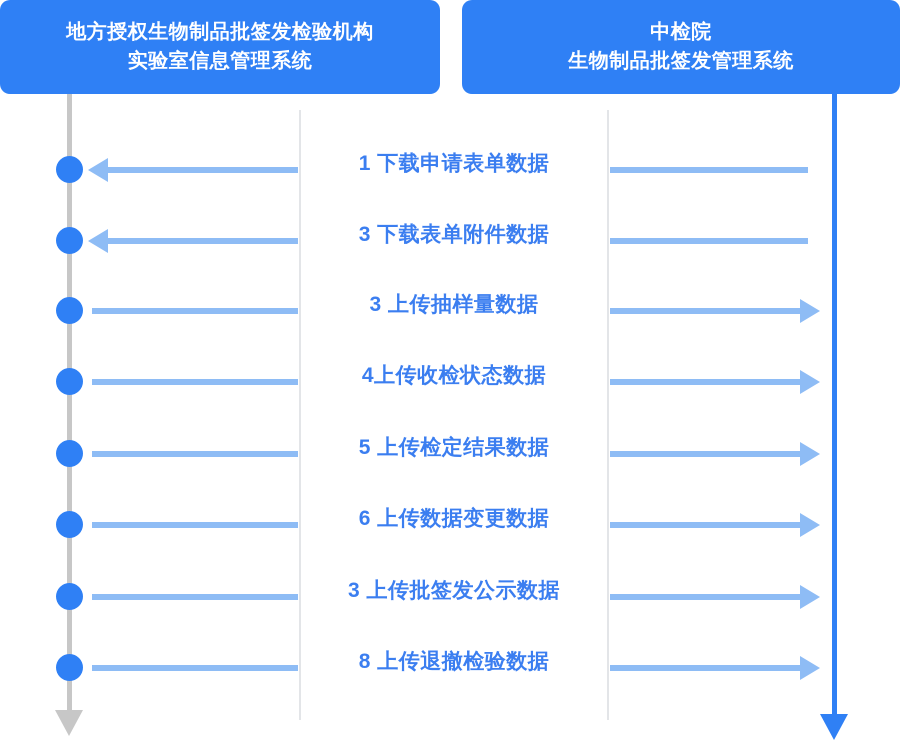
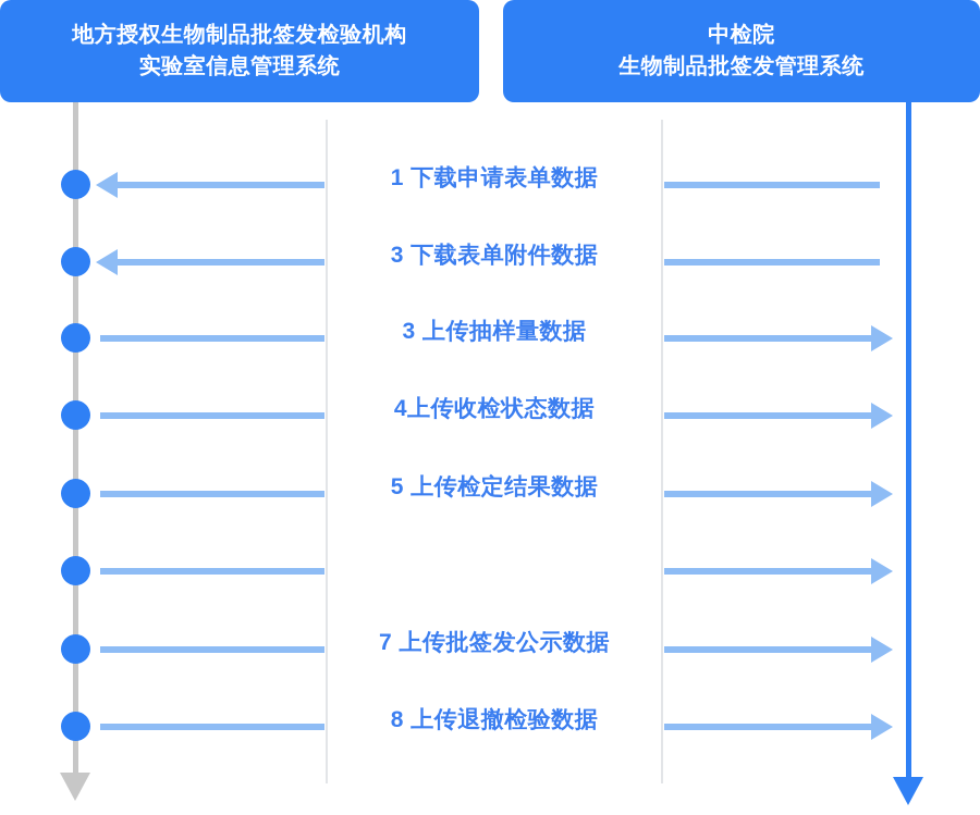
  地方授权生物制品批签发检验机构
  实验室信息管理系统
  中检院
  生物制品批签发管理系统
  1 下载申请表单数据
  3 下载表单附件数据
  3 上传抽样量数据
  4上传收检状态数据
  5 上传检定结果数据
- 6 上传数据变更数据
- 3 上传批签发公示数据
+ 7 上传批签发公示数据
  8 上传退撤检验数据
